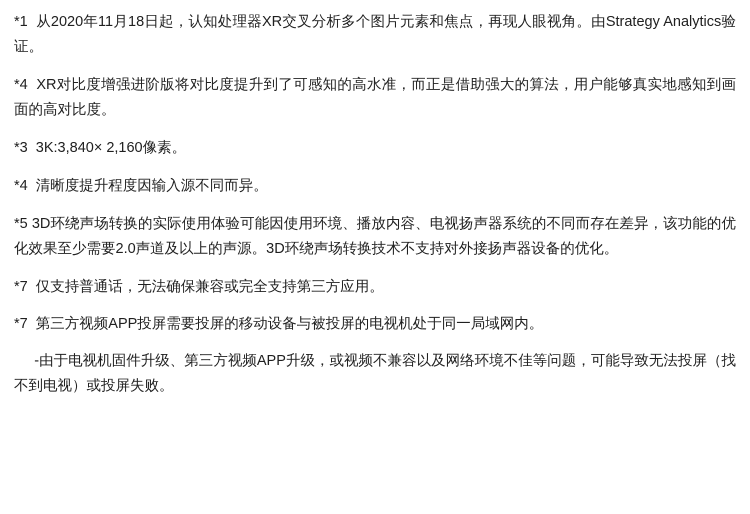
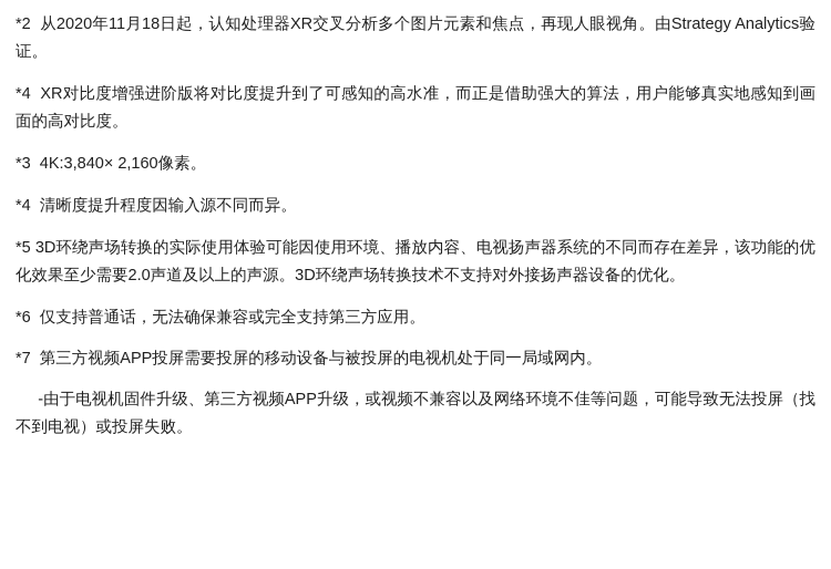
- *1 从2020年11月18日起，认知处理器XR交叉分析多个图片元素和焦点，再现人眼视角。由Strategy Analytics验证。
+ *2 从2020年11月18日起，认知处理器XR交叉分析多个图片元素和焦点，再现人眼视角。由Strategy Analytics验证。
  *4 XR对比度增强进阶版将对比度提升到了可感知的高水准，而正是借助强大的算法，用户能够真实地感知到画面的高对比度。
- *3 3K:3,840× 2,160像素。
+ *3 4K:3,840× 2,160像素。
  *4 清晰度提升程度因输入源不同而异。
  *5 3D环绕声场转换的实际使用体验可能因使用环境、播放内容、电视扬声器系统的不同而存在差异，该功能的优化效果至少需要2.0声道及以上的声源。3D环绕声场转换技术不支持对外接扬声器设备的优化。
- *7 仅支持普通话，无法确保兼容或完全支持第三方应用。
+ *6 仅支持普通话，无法确保兼容或完全支持第三方应用。
  *7 第三方视频APP投屏需要投屏的移动设备与被投屏的电视机处于同一局域网内。
  -由于电视机固件升级、第三方视频APP升级，或视频不兼容以及网络环境不佳等问题，可能导致无法投屏（找不到电视）或投屏失败。
